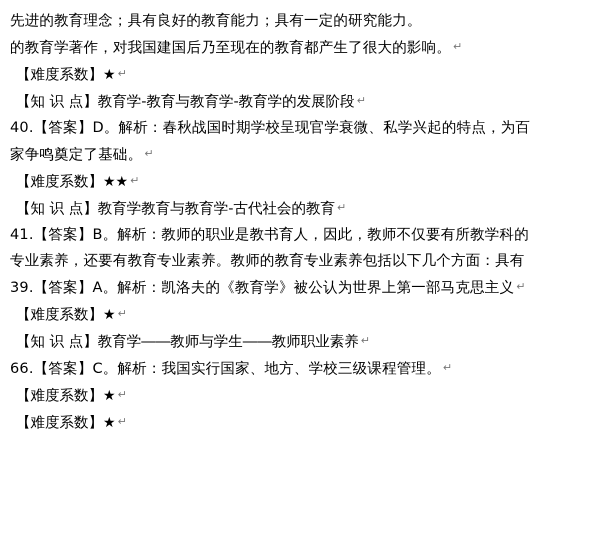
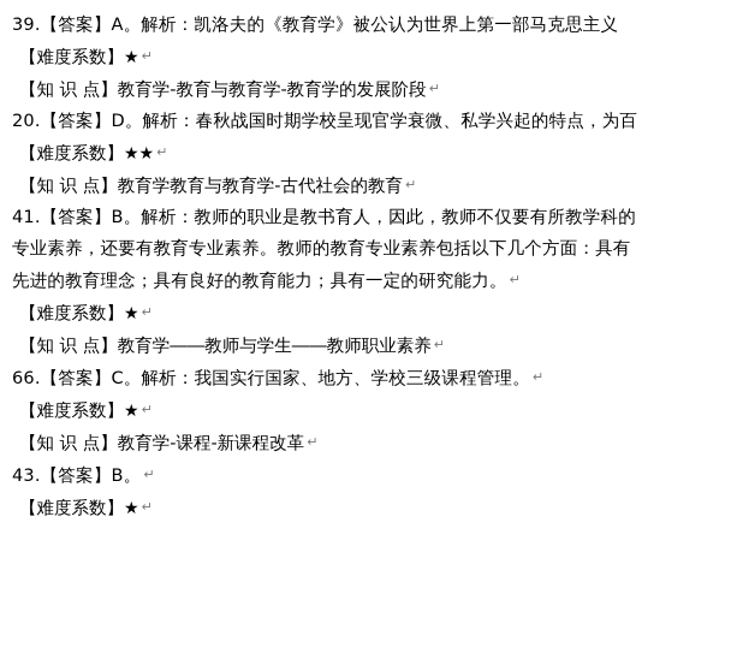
- 先进的教育理念；具有良好的教育能力；具有一定的研究能力。
+ 39.【答案】A。解析：凯洛夫的《教育学》被公认为世界上第一部马克思主义
- 的教育学著作，对我国建国后乃至现在的教育都产生了很大的影响。 ↵
  【难度系数】★ ↵
  【知 识 点】教育学-教育与教育学-教育学的发展阶段 ↵
- 40.【答案】D。解析：春秋战国时期学校呈现官学衰微、私学兴起的特点，为百
+ 20.【答案】D。解析：春秋战国时期学校呈现官学衰微、私学兴起的特点，为百
- 家争鸣奠定了基础。 ↵
  【难度系数】★★ ↵
  【知 识 点】教育学教育与教育学-古代社会的教育 ↵
  41.【答案】B。解析：教师的职业是教书育人，因此，教师不仅要有所教学科的
  专业素养，还要有教育专业素养。教师的教育专业素养包括以下几个方面：具有
- 39.【答案】A。解析：凯洛夫的《教育学》被公认为世界上第一部马克思主义 ↵
+ 先进的教育理念；具有良好的教育能力；具有一定的研究能力。 ↵
  【难度系数】★ ↵
  【知 识 点】教育学――教师与学生――教师职业素养 ↵
  66.【答案】C。解析：我国实行国家、地方、学校三级课程管理。 ↵
  【难度系数】★ ↵
+ 【知 识 点】教育学-课程-新课程改革 ↵
+ 43.【答案】B。 ↵
  【难度系数】★ ↵
